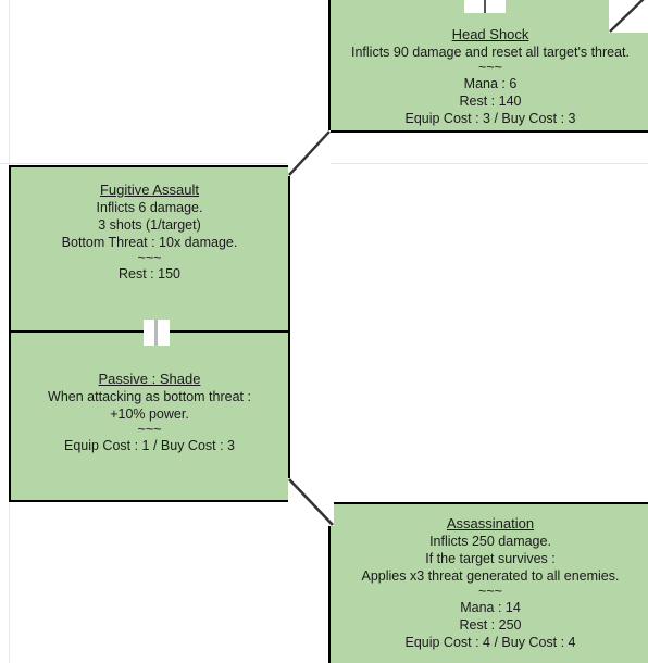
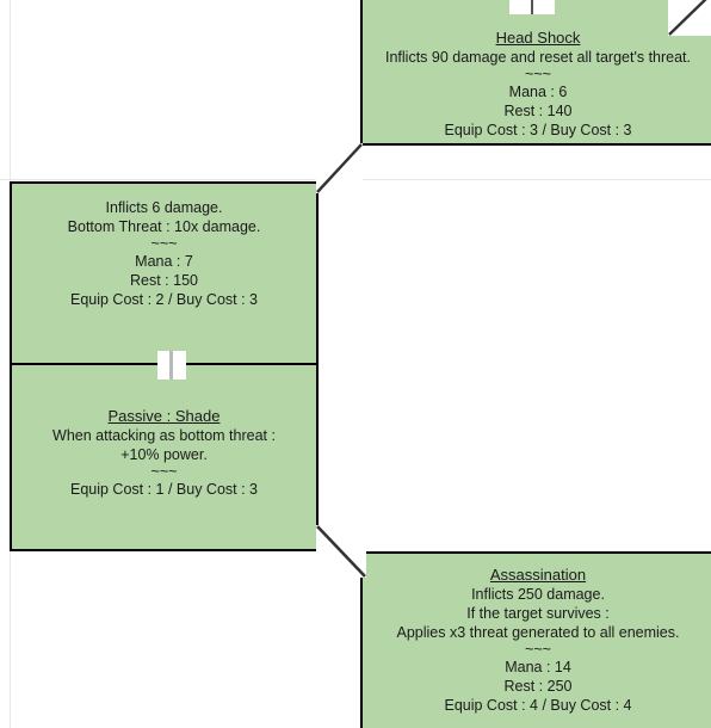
  Head Shock
  Inflicts 90 damage and reset all target's threat.
  ~~~
  Mana : 6
  Rest : 140
  Equip Cost : 3 / Buy Cost : 3
- Fugitive Assault
  Inflicts 6 damage.
- 3 shots (1/target)
  Bottom Threat : 10x damage.
  ~~~
+ Mana : 7
  Rest : 150
+ Equip Cost : 2 / Buy Cost : 3
  Passive : Shade
  When attacking as bottom threat :
  +10% power.
  ~~~
  Equip Cost : 1 / Buy Cost : 3
  Assassination
  Inflicts 250 damage.
  If the target survives :
  Applies x3 threat generated to all enemies.
  ~~~
  Mana : 14
  Rest : 250
  Equip Cost : 4 / Buy Cost : 4
